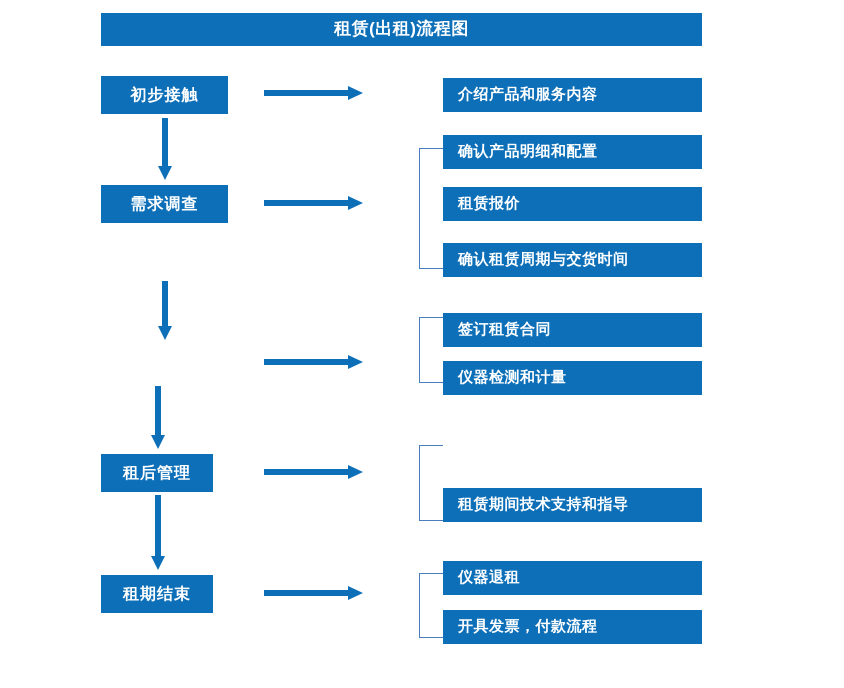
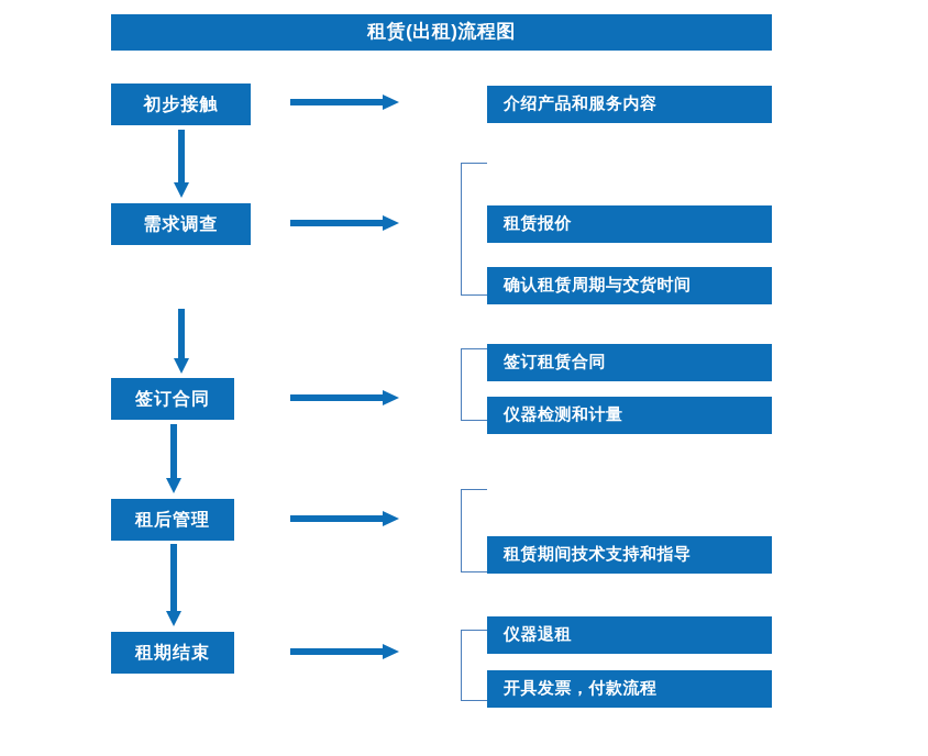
  租赁(出租)流程图
  初步接触
  需求调查
+ 签订合同
  租后管理
  租期结束
  介绍产品和服务内容
- 确认产品明细和配置
  租赁报价
  确认租赁周期与交货时间
  签订租赁合同
  仪器检测和计量
  租赁期间技术支持和指导
  仪器退租
  开具发票，付款流程
